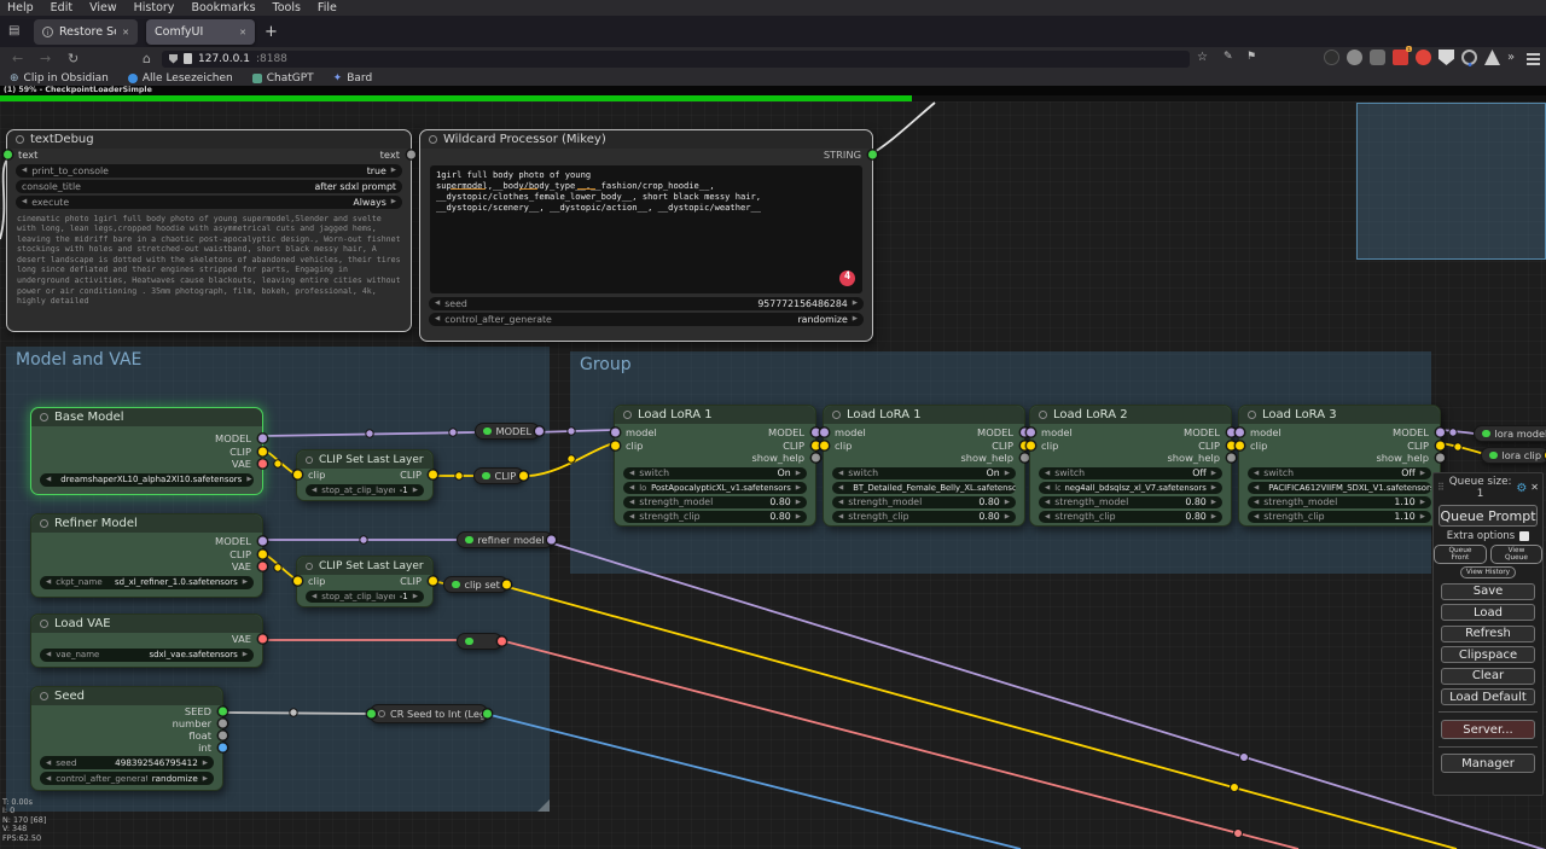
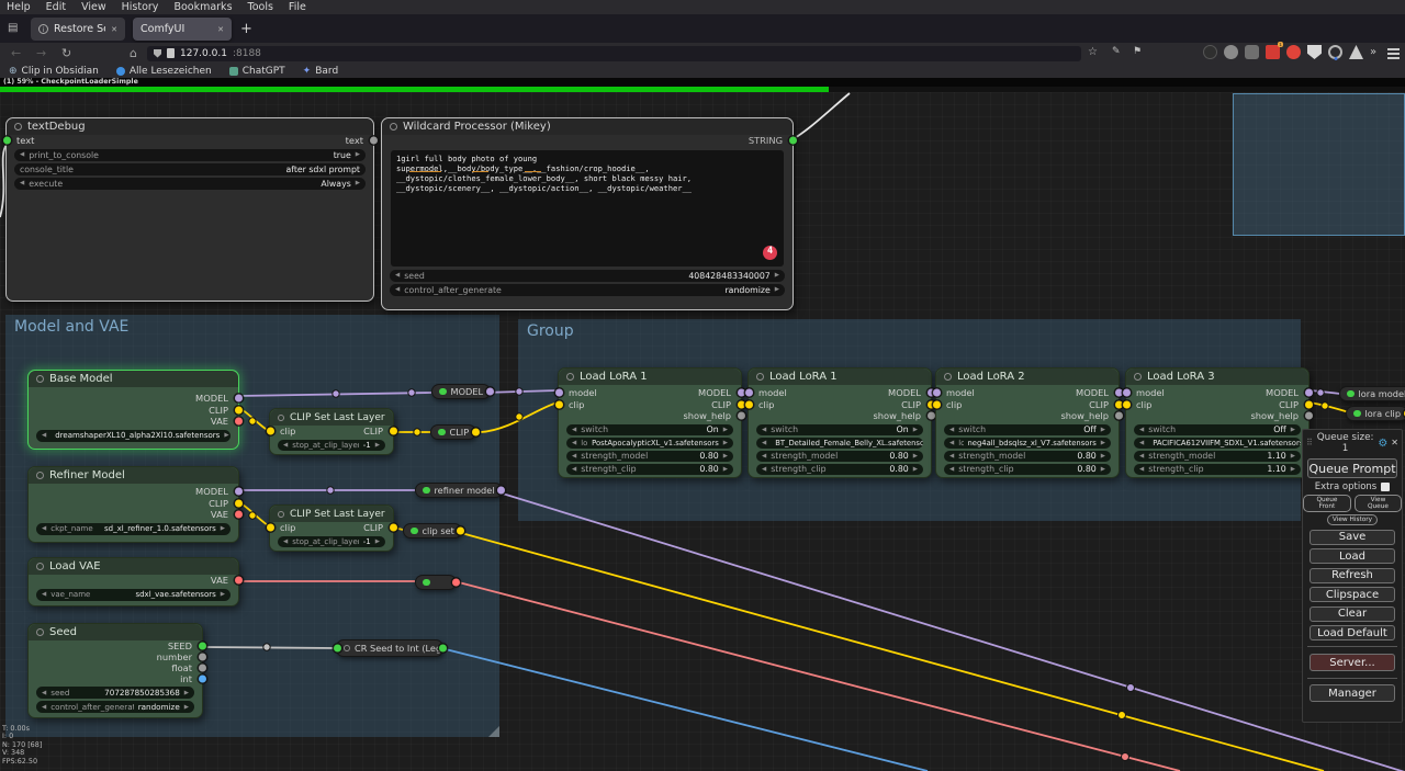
  Help
  Edit
  View
  History
  Bookmarks
  Tools
  File
  ComfyUI
  ←
  →
  ↻
  ⌂
  127.0.0.1
  :8188
  Clip in Obsidian
  Alle Lesezeichen
  ChatGPT
  Bard
  Model and VAE
  Group
  textDebug
  text
  text
  print_to_console
  true
  console_title
  after sdxl prompt
  execute
  Always
- cinematic photo 1girl full body photo of young supermodel,Slender and svelte with long, lean legs,cropped hoodie with asymmetrical cuts and jagged hems, leaving the midriff bare in a chaotic post-apocalyptic design., Worn-out fishnet stockings with holes and stretched-out waistband, short black messy hair, A desert landscape is dotted with the skeletons of abandoned vehicles, their tires long since deflated and their engines stripped for parts, Engaging in underground activities, Heatwaves cause blackouts, leaving entire cities without power or air conditioning . 35mm photograph, film, bokeh, professional, 4k, highly detailed
  Wildcard Processor (Mikey)
  STRING
  1girl full body photo of young supermodel,__body/body_type__,__fashion/crop_hoodie__, __dystopic/clothes_female_lower_body__, short black messy hair, __dystopic/scenery__, __dystopic/action__, __dystopic/weather__
  4
  seed
- 957772156486284
+ 408428483340007
  control_after_generate
  randomize
  Base Model
  MODEL
  CLIP
  VAE
  dreamshaperXL10_alpha2Xl10.safetensors
  CLIP Set Last Layer
  clip
  CLIP
  stop_at_clip_laye
  -1
  Refiner Model
  MODEL
  CLIP
  VAE
  ckpt_name
  sd_xl_refiner_1.0.safetensors
  CLIP Set Last Layer
  clip
  CLIP
  stop_at_clip_laye
  -1
  Load VAE
  VAE
  vae_name
  sdxl_vae.safetensors
  Seed
  SEED
  number
  float
  int
  seed
- 498392546795412
+ 707287850285368
  control_after_genera
  randomize
  CR Seed to Int (Le
  Load LoRA 1
  model
  MODEL
  clip
  CLIP
  show_help
  switch
  On
  PostApocalypticXL_v1.safetensors
  strength_model
  0.80
  strength_clip
  0.80
  Load LoRA 1
  model
  MODEL
  clip
  CLIP
  show_help
  switch
  On
  BT_Detailed_Female_Belly_XL.safetenso
  strength_model
  0.80
  strength_clip
  0.80
  Load LoRA 2
  model
  MODEL
  clip
  CLIP
  show_help
  switch
  Off
  neg4all_bdsqlsz_xl_V7.safetensors
  strength_model
  0.80
  strength_clip
  0.80
  Load LoRA 3
  model
  MODEL
  clip
  CLIP
  show_help
  switch
  Off
  PACIFICA612VIIFM_SDXL_V1.safetensor
  strength_model
  1.10
  strength_clip
  1.10
  MODEL
  CLIP
  refiner model
  clip set
  lora mode
  lora clip
  T: 0.00s
  I: 0
  N: 170 [68]
  V: 348
  FPS:62.50
  Queue size: 1
  Queue Prompt
  Extra options
  Save
  Load
  Refresh
  Clipspace
  Clear
  Load Default
  Server...
  Manager
